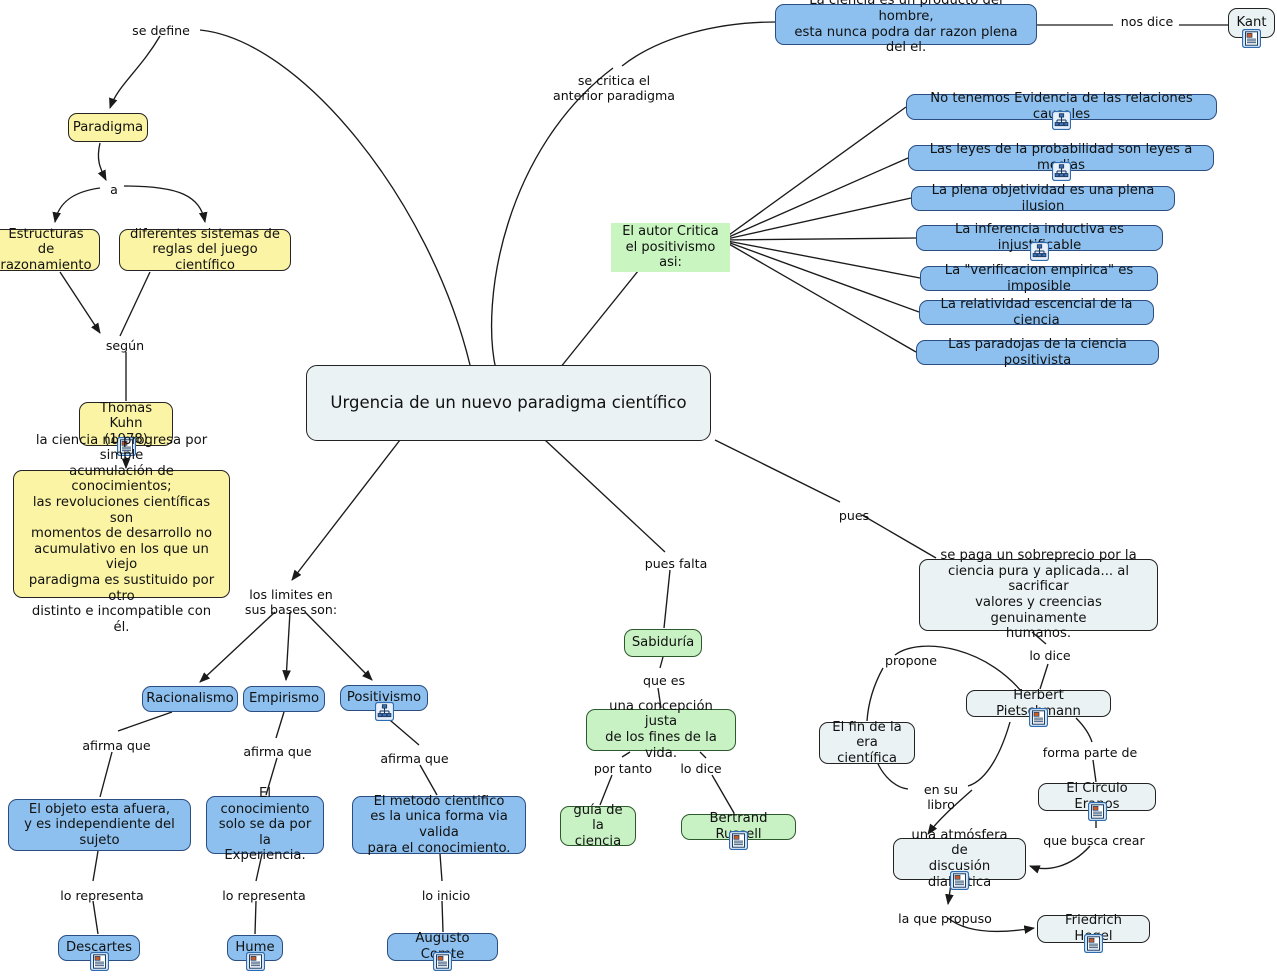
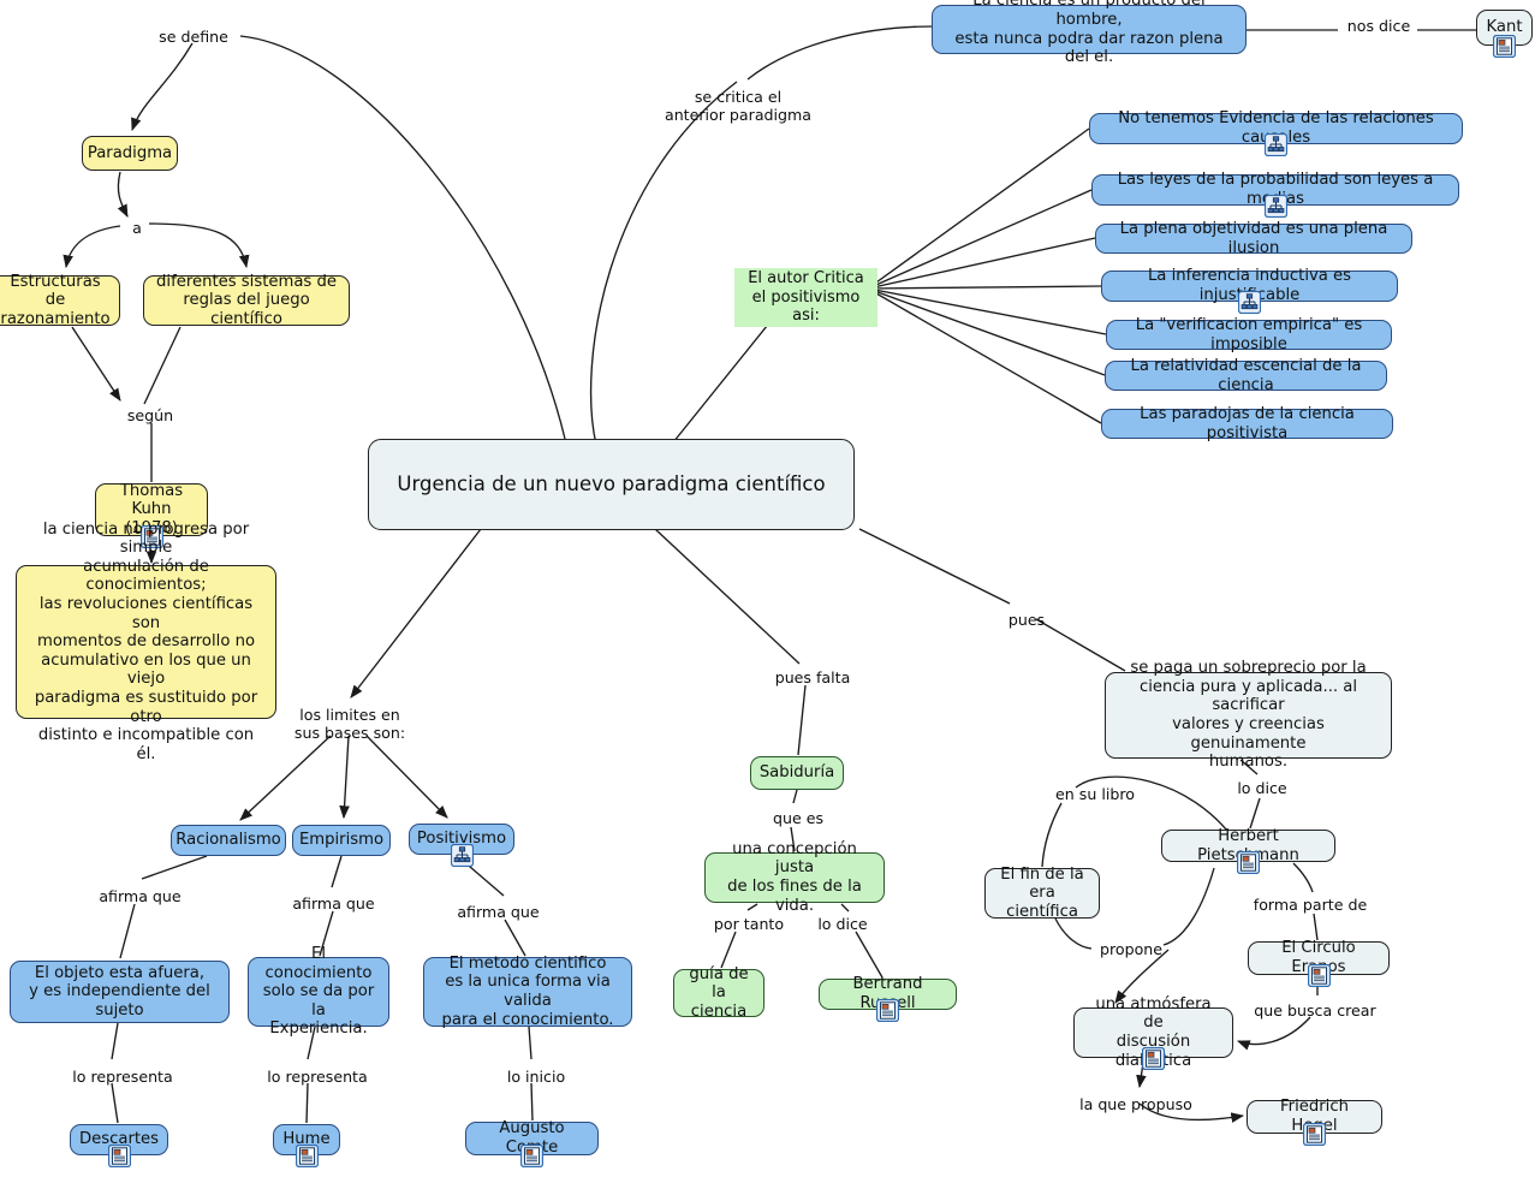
  Urgencia de un nuevo paradigma científico
  Paradigma
  Estructuras de
  razonamiento
  diferentes sistemas de
  reglas del juego científico
  Thomas Kuhn
  la ciencia no progresa por simple
  acumulación de conocimientos;
  las revoluciones científicas son
  momentos de desarrollo no
  acumulativo en los que un viejo
  paradigma es sustituido por otro
  distinto e incompatible con él.
  La ciencia es un producto del hombre,
  esta nunca podra dar razon plena del el.
  Kant
  No tenemos Evidencia de las relaciones cales
  Las leyes de la probabilidad son leyes a mas
  La plena objetividad es una plena ilusion
  La inferencia inductiva es injuscable
  La "verificacion empirica" es imposible
  La relatividad escencial de la ciencia
  Las paradojas de la ciencia positivista
  Racionalismo
  Empirismo
  Positivismo
  El objeto esta afuera,
  y es independiente del sujeto
  El conocimiento
  solo se da por la
  Experiencia.
  El metodo cientifico
  es la unica forma via valida
  para el conocimiento.
  Descartes
  Hume
  Augusto Cte
  Sabiduría
  una concepción justa
  de los fines de la vida.
  guía de la
  ciencia
  Bertrand Ruell
  se paga un sobreprecio por la
  ciencia pura y aplicada... al sacrificar
  valores y creencias genuinamente
  humanos.
  Herbert Pietsmann
  El fin de la
  era científica
  El Circulo Eros
  una atmósfera de
  discusión dialtica
  Friedrich Hel
  se define
  a
  según
  se critica el
  anterior paradigma
  nos dice
  El autor Critica
  el positivismo asi:
  los limites en
  sus bases son:
  pues falta
  pues
  afirma que
  afirma que
  afirma que
  lo representa
  lo representa
  lo inicio
  que es
  por tanto
  lo dice
- propone
+ en su libro
  lo dice
  forma parte de
- en su libro
+ propone
  que busca crear
  la que propuso
